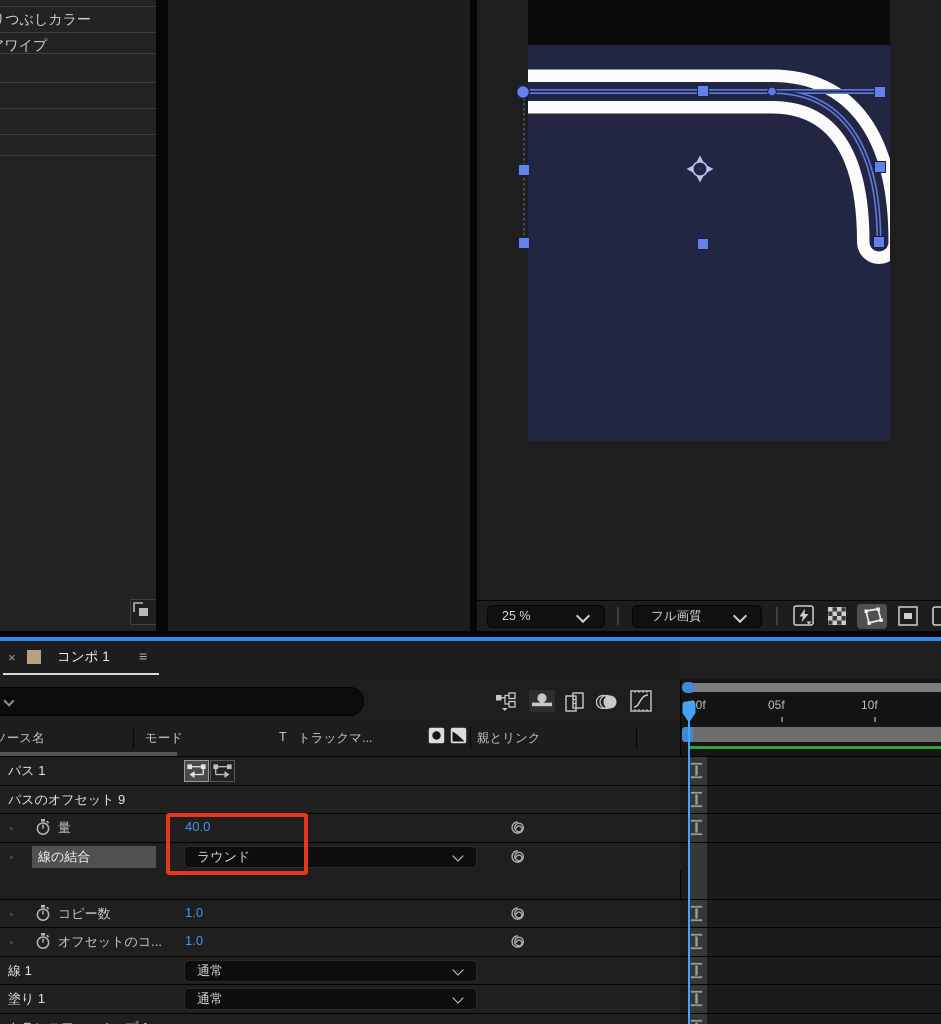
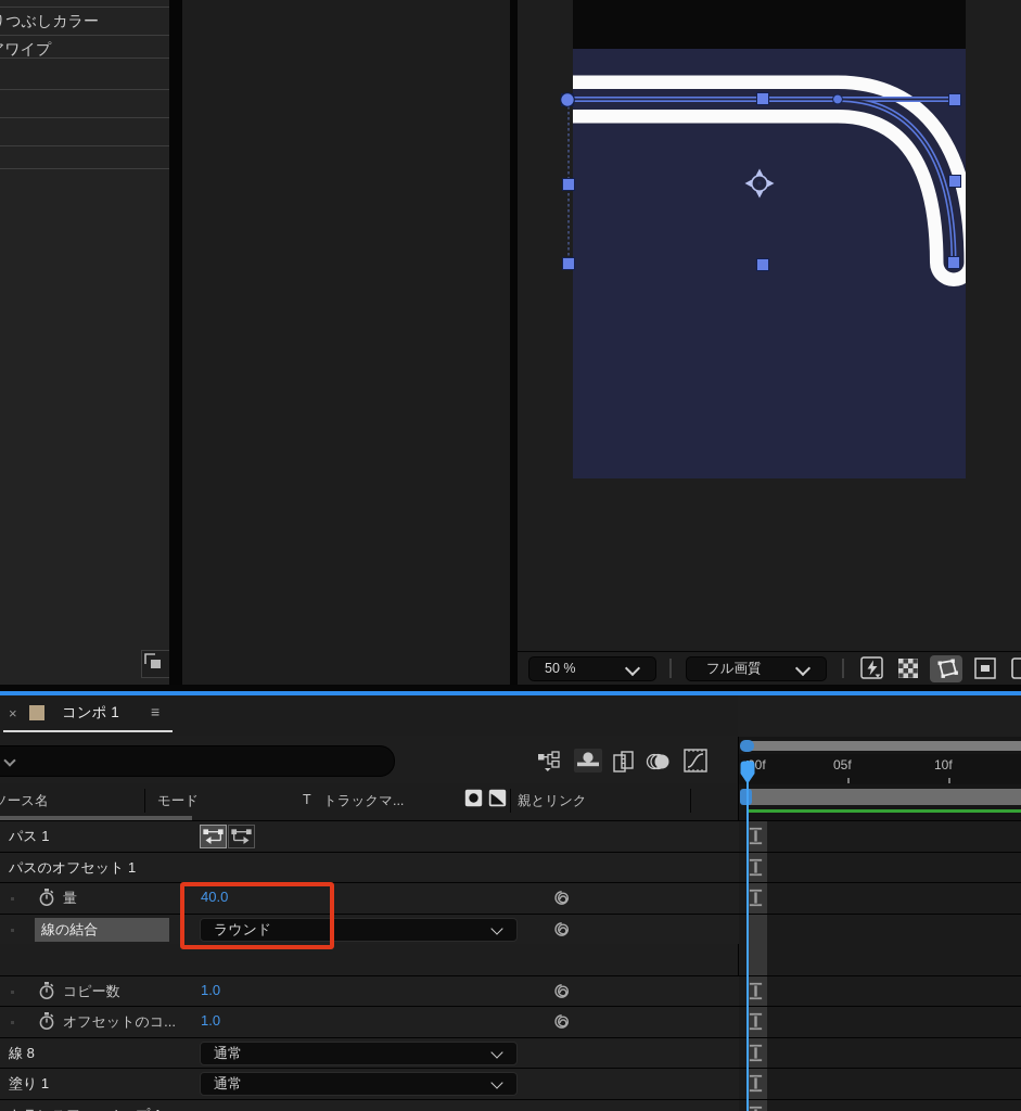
  つぶしカラー
  ワイプ
- 25 %
+ 50 %
  フル画質
  ×
  コンポ 1
  ≡
  ソース名
  モード
  T
  トラックマ...
  親とリンク
  05f
  10f
  パス 1
- パスのオフセット 9
+ パスのオフセット 1
  量
  40.0
  線の結合
  ラウンド
  コピー数
  1.0
  オフセットのコ...
  1.0
- 線 1
+ 線 8
  通常
  塗り 1
  通常
